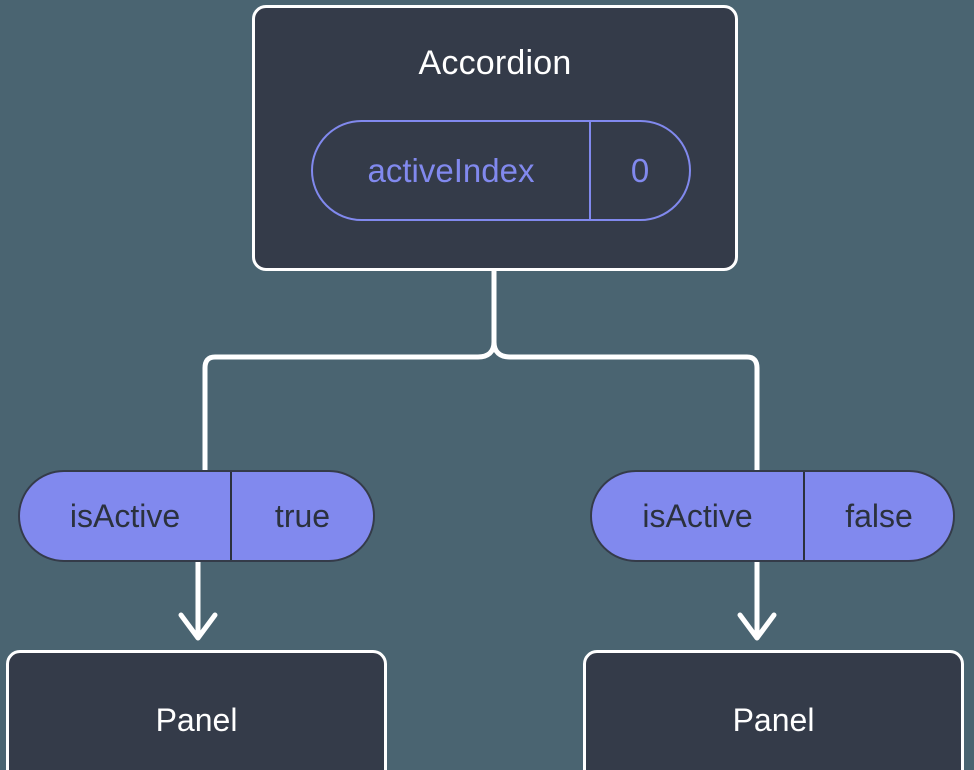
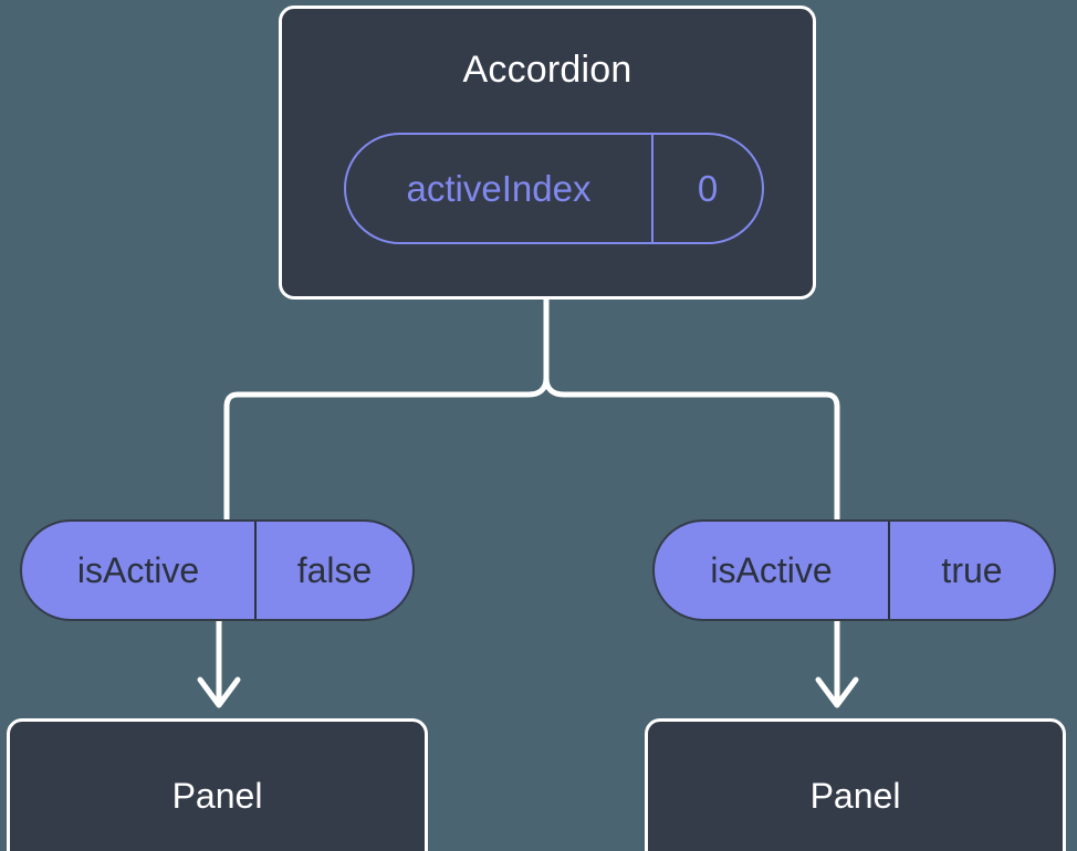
  Accordion
  activeIndex
  0
  isActive
- true
+ false
  isActive
- false
+ true
  Panel
  Panel
